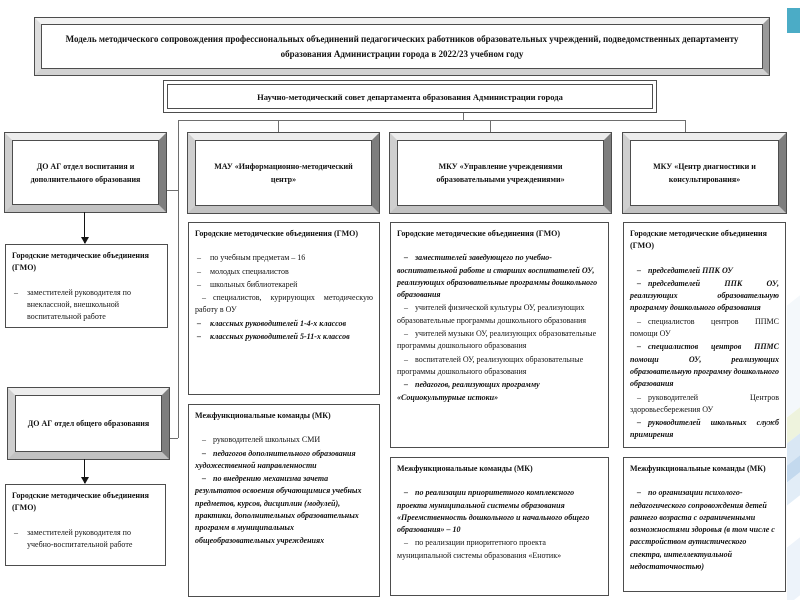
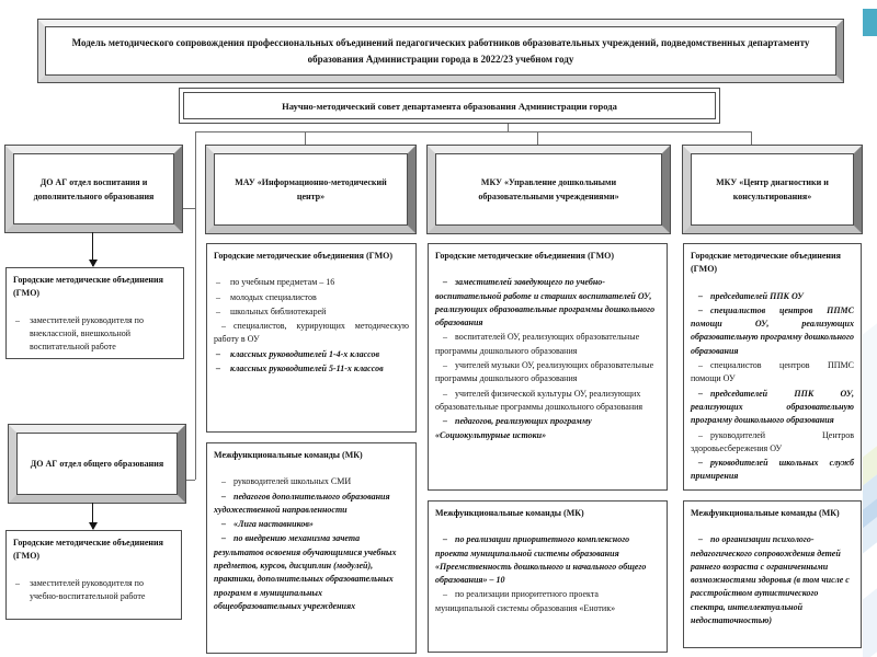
  Модель методического сопровождения профессиональных объединений педагогических работников образовательных учреждений, подведомственных департаменту образования Администрации города в 2022/23 учебном году
  Научно-методический совет департамента образования Администрации города
  ДО АГ отдел воспитания и дополнительного образования
  Городские методические объединения (ГМО)
  –
  заместителей руководителя по внеклассной, внешкольной воспитательной работе
  ДО АГ отдел общего образования
  Городские методические объединения (ГМО)
  –
  заместителей руководителя по учебно-воспитательной работе
  МАУ «Информационно-методический центр»
  Городские методические объединения (ГМО)
  –
  по учебным предметам – 16
  –
  молодых специалистов
  –
  школьных библиотекарей
  – специалистов, курирующих методическую работу в ОУ
  –
  классных руководителей 1-4-х классов
  –
  классных руководителей 5-11-х классов
  Межфункциональные команды (МК)
  – руководителей школьных СМИ
  – педагогов дополнительного образования художественной направленности
+ – «Лига наставников»
  – по внедрению механизма зачета результатов освоения обучающимися учебных предметов, курсов, дисциплин (модулей), практики, дополнительных образовательных программ в муниципальных общеобразовательных учреждениях
- МКУ «Управление учреждениями образовательными учреждениями»
+ МКУ «Управление дошкольными образовательными учреждениями»
  Городские методические объединения (ГМО)
  – заместителей заведующего по учебно-воспитательной работе и старших воспитателей ОУ, реализующих образовательные программы дошкольного образования
- – учителей физической культуры ОУ, реализующих образовательные программы дошкольного образования
+ – воспитателей ОУ, реализующих образовательные программы дошкольного образования
  – учителей музыки ОУ, реализующих образовательные программы дошкольного образования
- – воспитателей ОУ, реализующих образовательные программы дошкольного образования
+ – учителей физической культуры ОУ, реализующих образовательные программы дошкольного образования
  – педагогов, реализующих программу «Социокультурные истоки»
  Межфункциональные команды (МК)
  – по реализации приоритетного комплексного проекта муниципальной системы образования «Преемственность дошкольного и начального общего образования» – 10
  – по реализации приоритетного проекта муниципальной системы образования «Енотик»
  МКУ «Центр диагностики и консультирования»
  Городские методические объединения (ГМО)
  – председателей ППК ОУ
- – председателей ППК ОУ, реализующих образовательную программу дошкольного образования
+ – специалистов центров ППМС помощи ОУ, реализующих образовательную программу дошкольного образования
  – специалистов центров ППМС помощи ОУ
- – специалистов центров ППМС помощи ОУ, реализующих образовательную программу дошкольного образования
+ – председателей ППК ОУ, реализующих образовательную программу дошкольного образования
  – руководителей Центров здоровьесбережения ОУ
  – руководителей школьных служб примирения
  Межфункциональные команды (МК)
  – по организации психолого-педагогического сопровождения детей раннего возраста с ограниченными возможностями здоровья (в том числе с расстройством аутистического спектра, интеллектуальной недостаточностью)
